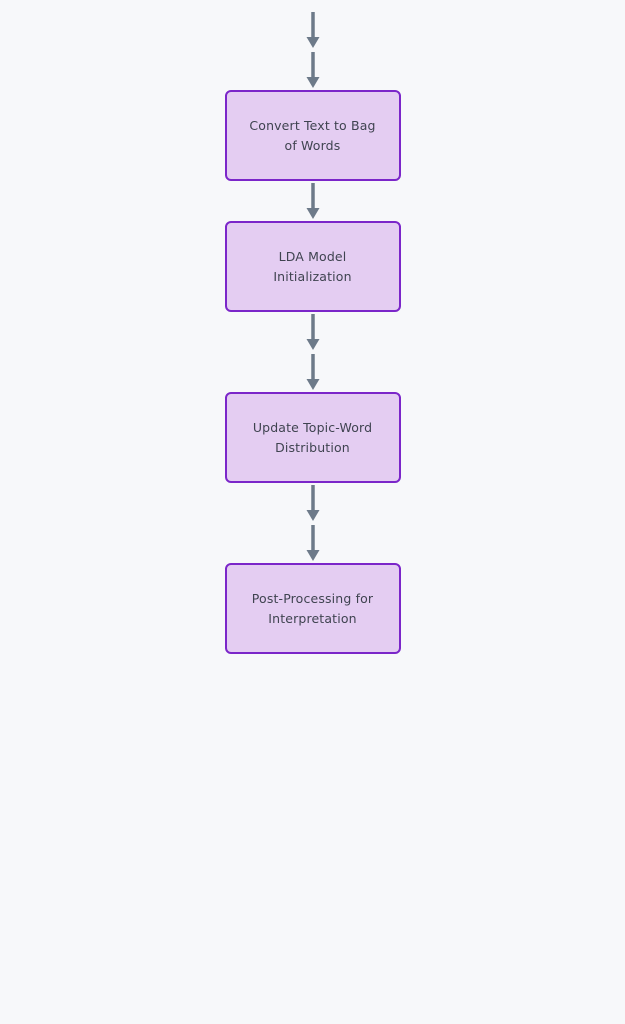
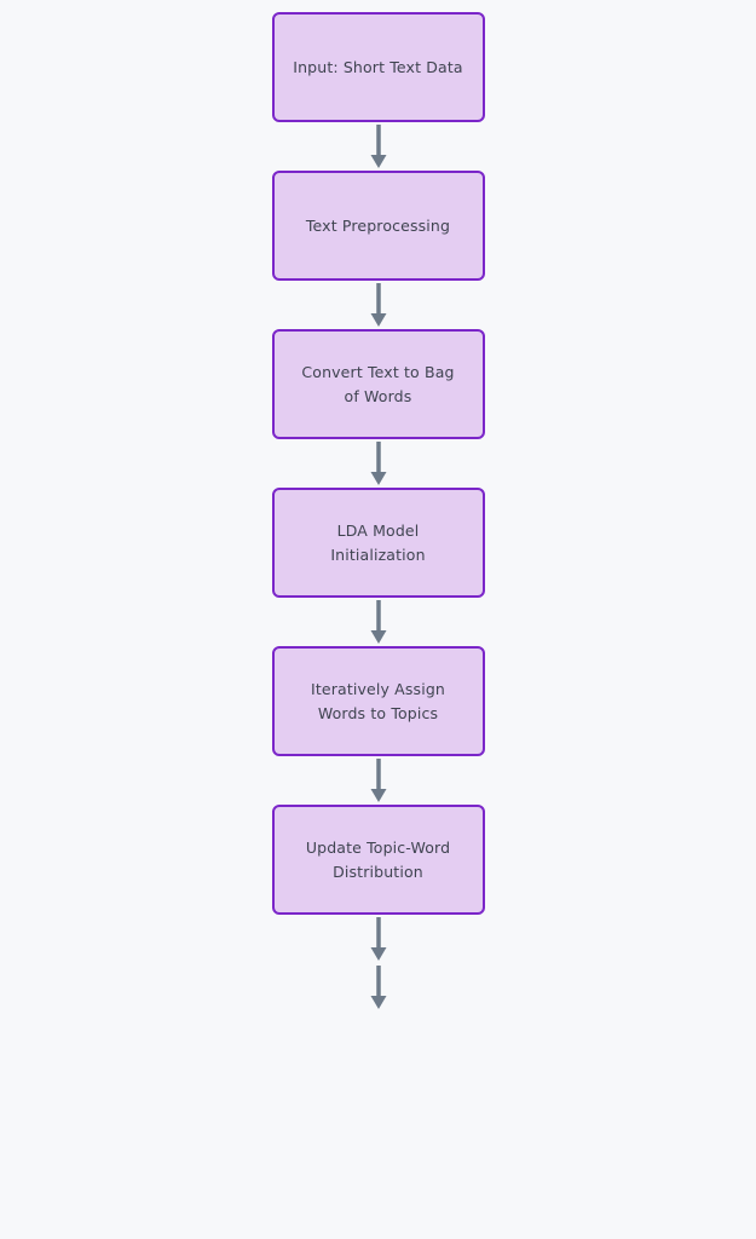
+ Input: Short Text Data
+ Text Preprocessing
  Convert Text to Bag
  of Words
  LDA Model
  Initialization
+ Iteratively Assign
+ Words to Topics
  Update Topic-Word
  Distribution
- Post-Processing for
- Interpretation
